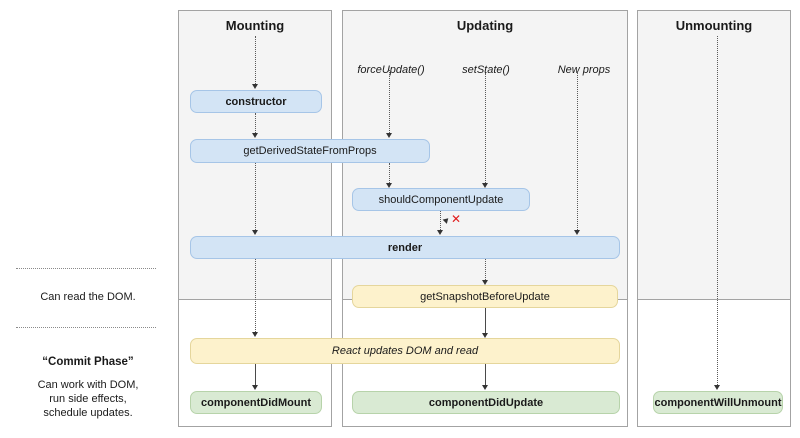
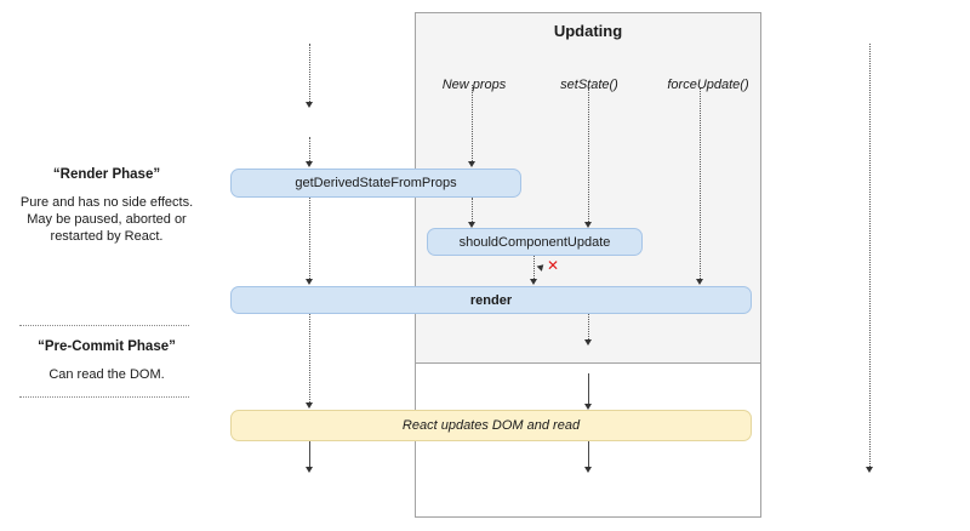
+ “Render Phase”
+ Pure and has no side effects.
+ May be paused, aborted or
+ restarted by React.
+ “Pre-Commit Phase”
  Can read the DOM.
- “Commit Phase”
- Can work with DOM,
- run side effects,
- schedule updates.
- Mounting
  Updating
- forceUpdate()
+ New props
  setState()
- New props
+ forceUpdate()
- Unmounting
  ✕
- constructor
  getDerivedStateFromProps
  shouldComponentUpdate
  render
- getSnapshotBeforeUpdate
  React updates DOM and read
- componentDidMount
- componentDidUpdate
- componentWillUnmount
